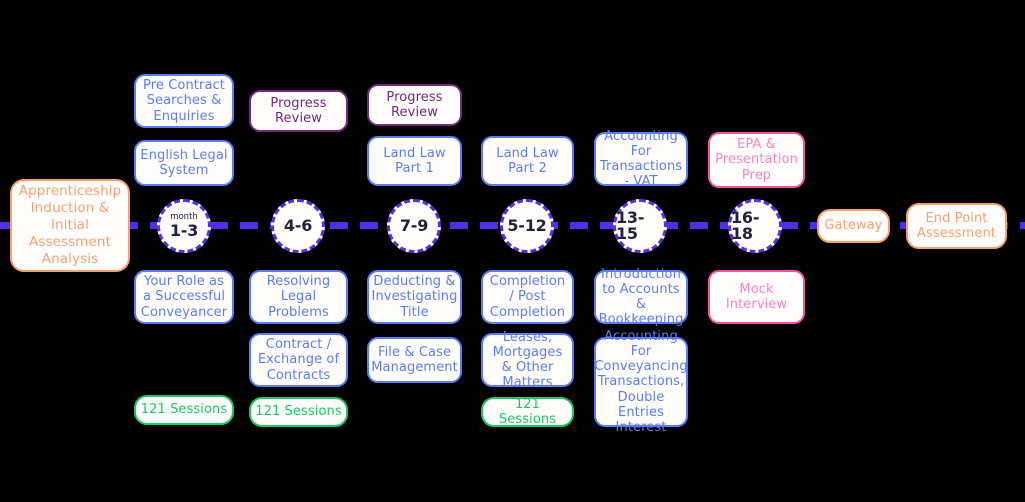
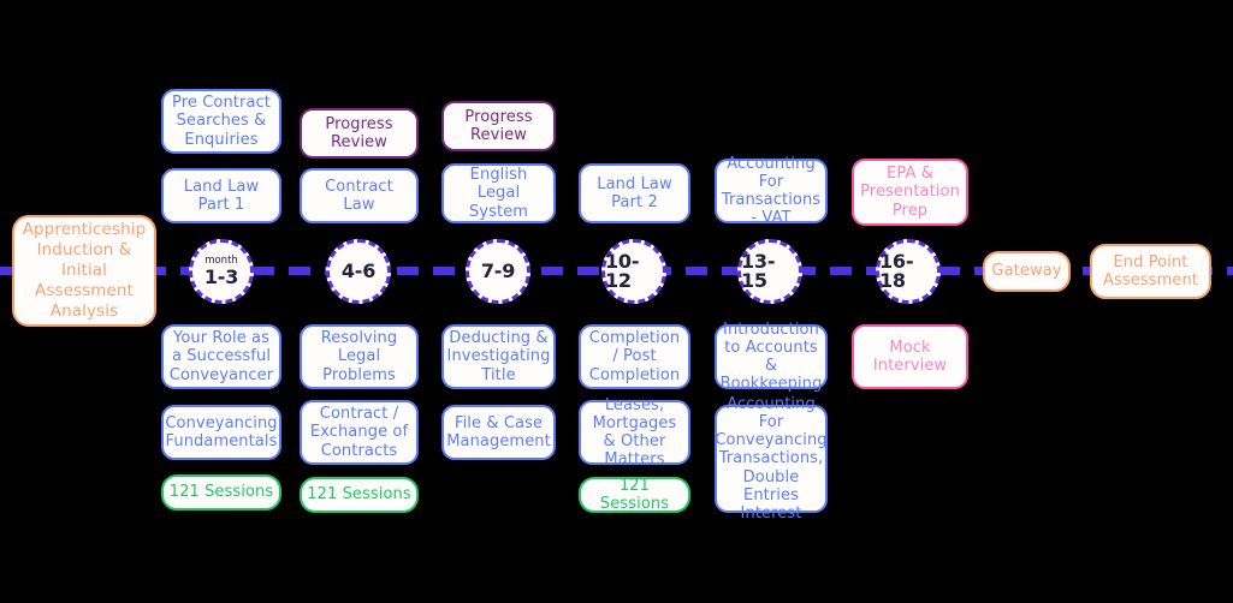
  Apprenticeship Induction & Initial Assessment Analysis
  month
  1-3
  4-6
  7-9
- 5-12
+ 10-12
  13-15
  16-18
  Pre Contract Searches & Enquiries
- English Legal System
+ Land Law Part 1
  Your Role as a Successful Conveyancer
+ Conveyancing Fundamentals
  121 Sessions
  Progress Review
+ Contract Law
  Resolving Legal Problems
  Contract / Exchange of Contracts
  121 Sessions
  Progress Review
- Land Law Part 1
+ English Legal System
  Deducting & Investigating Title
  File & Case Management
  Land Law Part 2
  Completion / Post Completion
  Leases, Mortgages & Other Matters
  121 Sessions
  Accounting For Transactions - VAT
  Introduction to Accounts & Bookkeeping
  Accounting For Conveyancing Transactions, Double Entries Interest
  EPA & Presentation Prep
  Mock Interview
  Gateway
  End Point Assessment
